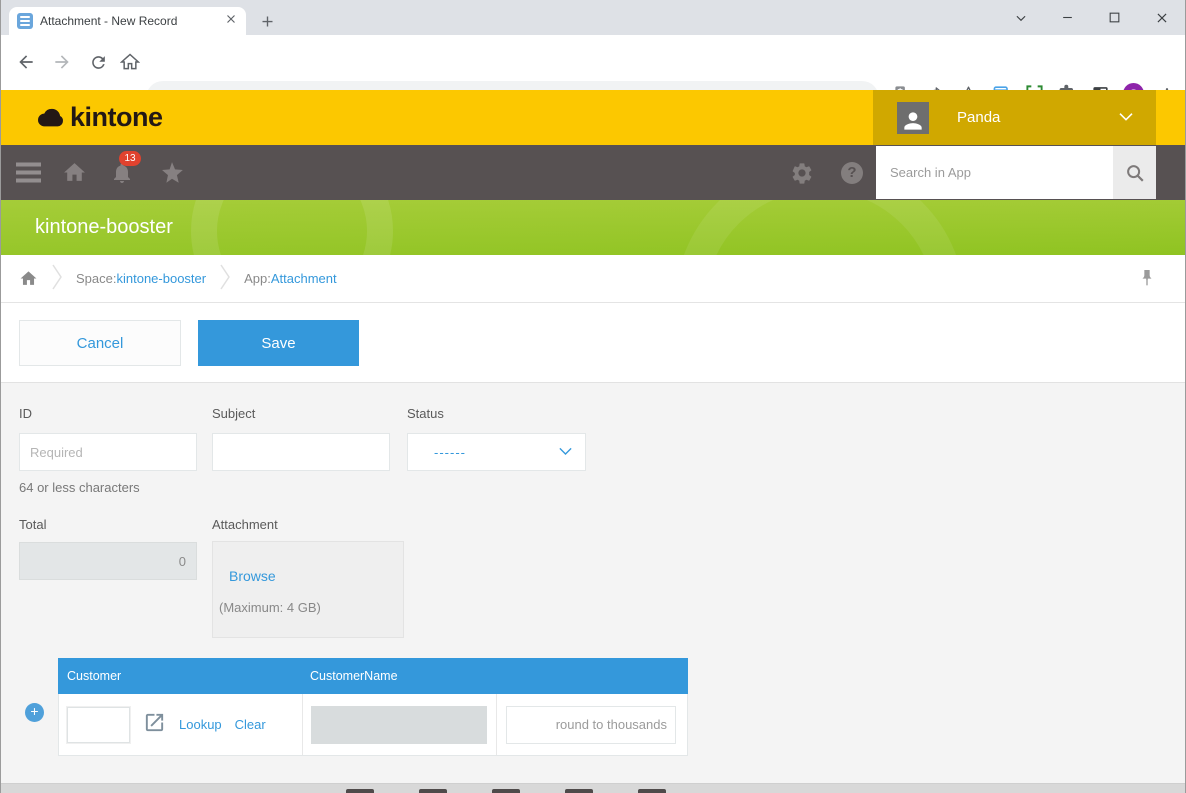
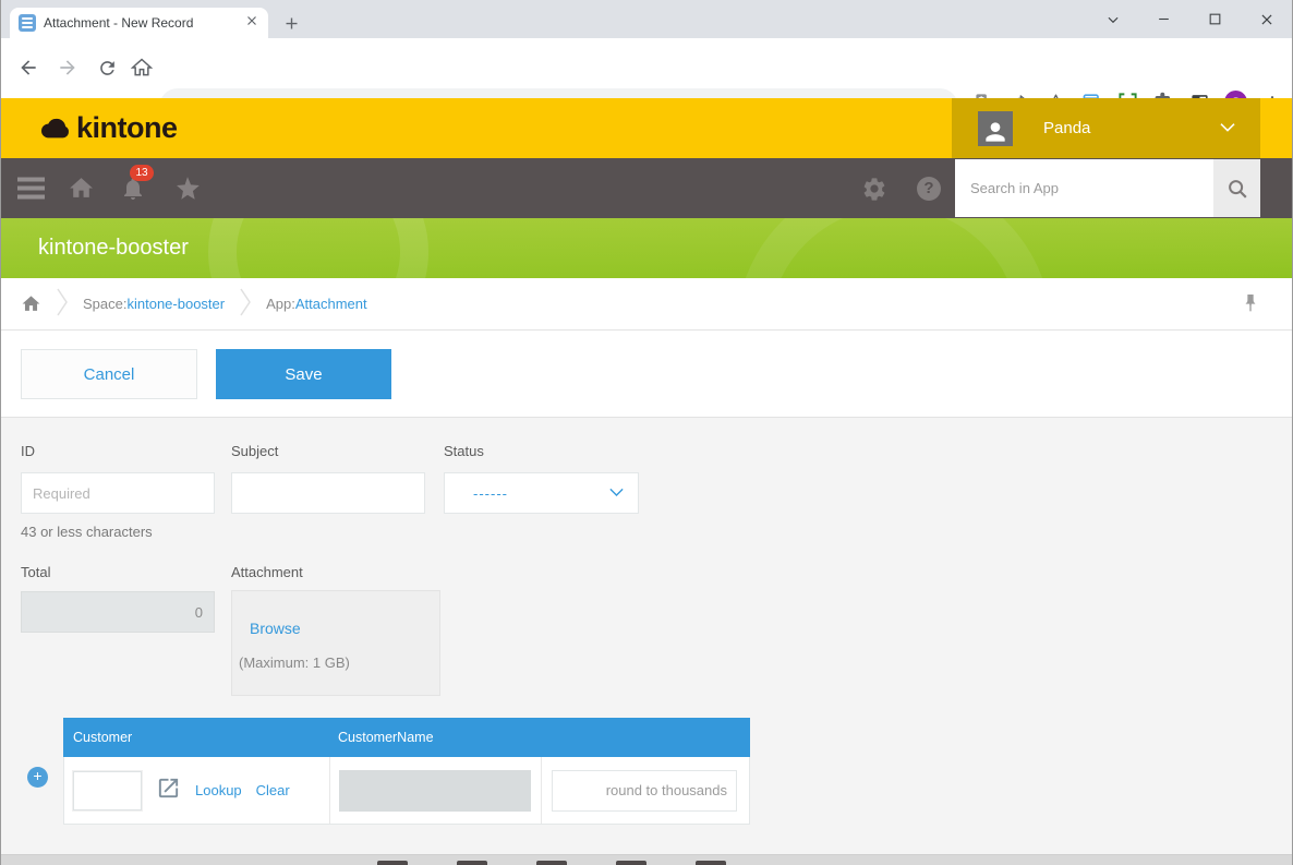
  Attachment - New Record
  kintone
  Panda
  13
  ?
  Search in App
  kintone-booster
  Space:
  kintone-booster
  App:
  Attachment
  Cancel
  Save
  ID
  Subject
  Status
  Required
  ------
- 64 or less characters
+ 43 or less characters
  Total
  0
  Attachment
  Browse
- (Maximum: 4 GB)
+ (Maximum: 1 GB)
  +
  Customer
  CustomerName
  Lookup
  Clear
  round to thousands
